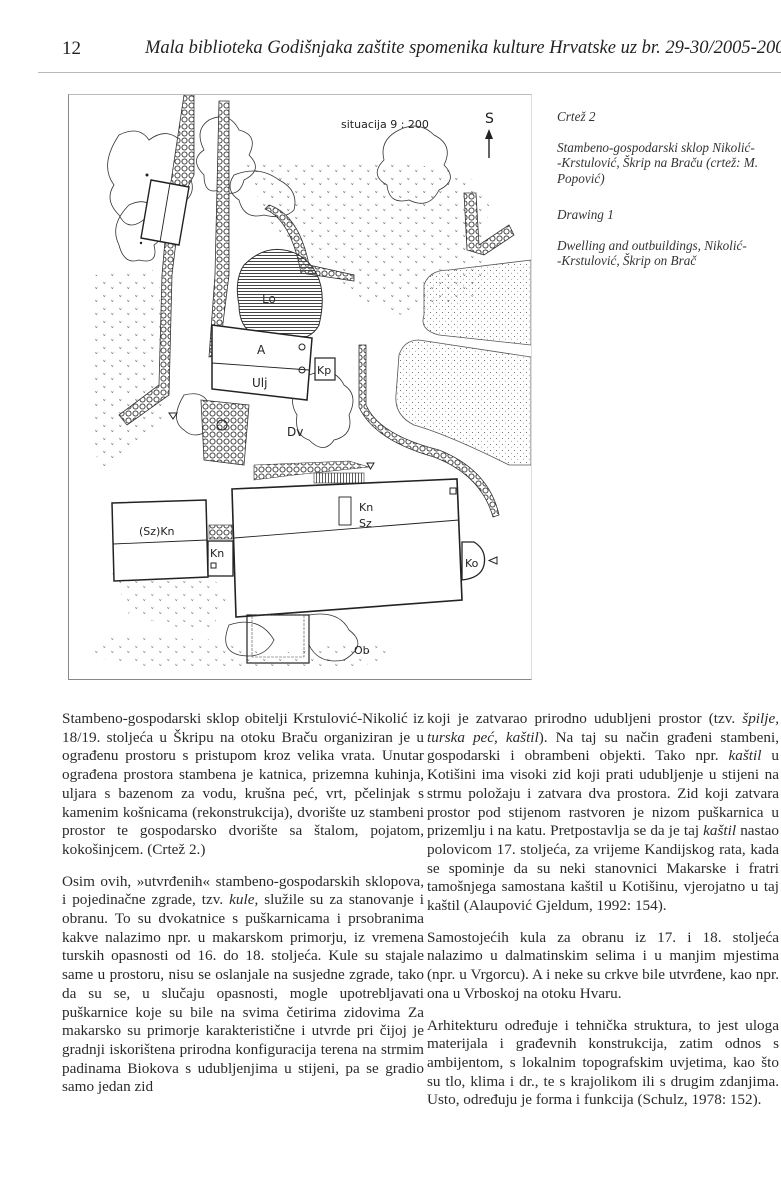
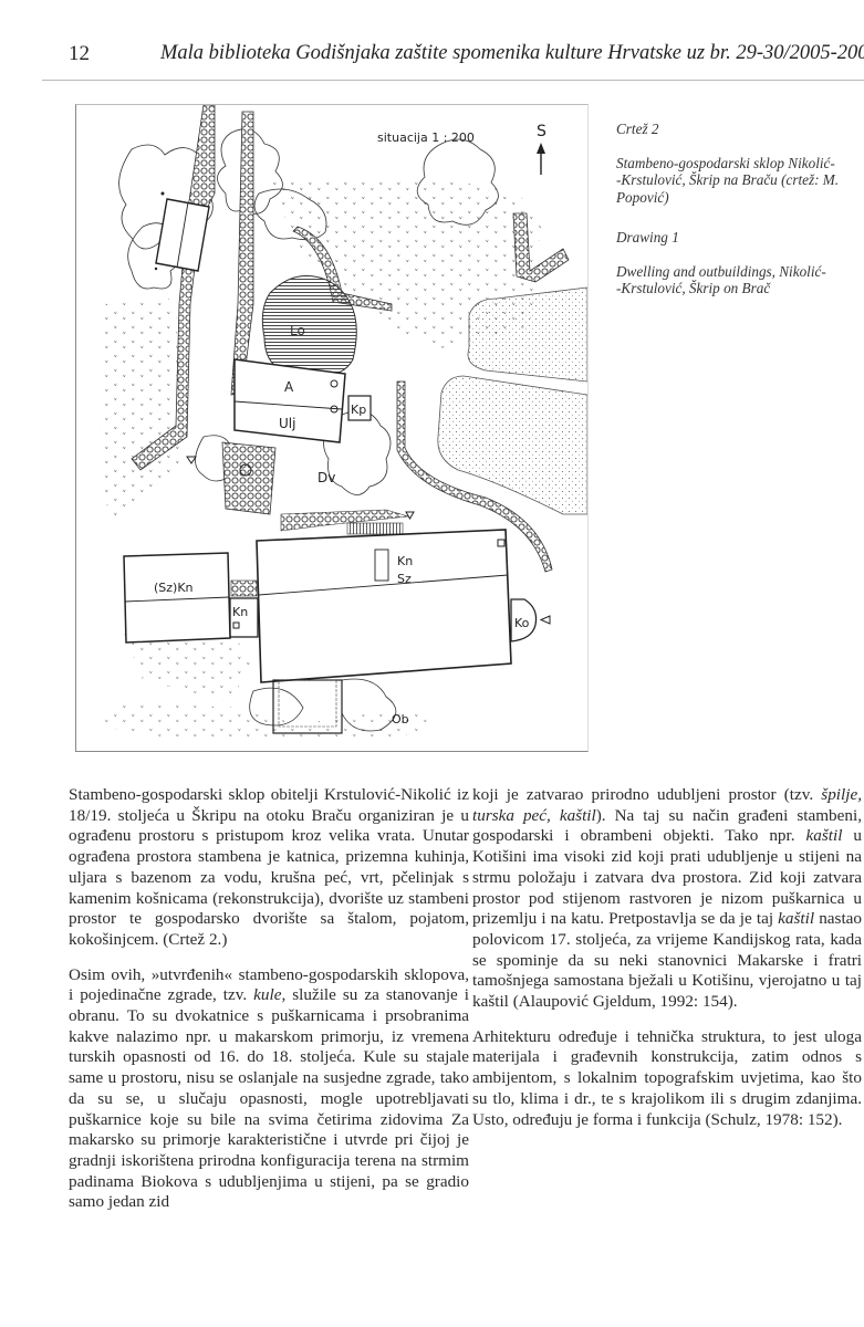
  12
  Mala biblioteka Godišnjaka zaštite spomenika kulture Hrvatske uz br. 29-30/2005-200
- situacija 9 : 200
+ situacija 1 : 200
  S
  Lo
  A
  Ulj
  Kp
  Dv
  Kn
  Sz
  Ko
  Kn
  (Sz)Kn
  Ob
  Crtež 2
  Stambeno-gospodarski sklop Nikolić-
  -Krstulović, Škrip na Braču (crtež: M. Popović)
  Drawing 1
  Dwelling and outbuildings, Nikolić-
  -Krstulović, Škrip on Brač
  Stambeno-gospodarski sklop obitelji Krstulović-Nikolić iz 18/19. stoljeća u Škripu na otoku Braču organiziran je u ograđenu prostoru s pristupom kroz velika vrata. Unutar ograđena prostora stambena je katnica, prizemna kuhinja, uljara s bazenom za vodu, krušna peć, vrt, pčelinjak s kamenim košnicama (rekonstrukcija), dvorište uz stambeni prostor te gospodarsko dvorište sa štalom, pojatom, kokošinjcem. (Crtež 2.)
  Osim ovih, »utvrđenih« stambeno-gospodarskih sklopova, i pojedinačne zgrade, tzv. kule, služile su za stanovanje i obranu. To su dvokatnice s puškarnicama i prsobranima kakve nalazimo npr. u makarskom primorju, iz vremena turskih opasnosti od 16. do 18. stoljeća. Kule su stajale same u prostoru, nisu se oslanjale na susjedne zgrade, tako da su se, u slučaju opasnosti, mogle upotrebljavati puškarnice koje su bile na svima četirima zidovima Za makarsko su primorje karakteristične i utvrde pri čijoj je gradnji iskorištena prirodna konfiguracija terena na strmim padinama Biokova s udubljenjima u stijeni, pa se gradio samo jedan zid
- koji je zatvarao prirodno udubljeni prostor (tzv. špilje, turska peć, kaštil). Na taj su način građeni stambeni, gospodarski i obrambeni objekti. Tako npr. kaštil u Kotišini ima visoki zid koji prati udubljenje u stijeni na strmu položaju i zatvara dva prostora. Zid koji zatvara prostor pod stijenom rastvoren je nizom puškarnica u prizemlju i na katu. Pretpostavlja se da je taj kaštil nastao polovicom 17. stoljeća, za vrijeme Kandijskog rata, kada se spominje da su neki stanovnici Makarske i fratri tamošnjega samostana kaštil u Kotišinu, vjerojatno u taj kaštil (Alaupović Gjeldum, 1992: 154).
+ koji je zatvarao prirodno udubljeni prostor (tzv. špilje, turska peć, kaštil). Na taj su način građeni stambeni, gospodarski i obrambeni objekti. Tako npr. kaštil u Kotišini ima visoki zid koji prati udubljenje u stijeni na strmu položaju i zatvara dva prostora. Zid koji zatvara prostor pod stijenom rastvoren je nizom puškarnica u prizemlju i na katu. Pretpostavlja se da je taj kaštil nastao polovicom 17. stoljeća, za vrijeme Kandijskog rata, kada se spominje da su neki stanovnici Makarske i fratri tamošnjega samostana bježali u Kotišinu, vjerojatno u taj kaštil (Alaupović Gjeldum, 1992: 154).
- Samostojećih kula za obranu iz 17. i 18. stoljeća nalazimo u dalmatinskim selima i u manjim mjestima (npr. u Vrgorcu). A i neke su crkve bile utvrđene, kao npr. ona u Vrboskoj na otoku Hvaru.
  Arhitekturu određuje i tehnička struktura, to jest uloga materijala i građevnih konstrukcija, zatim odnos s ambijentom, s lokalnim topografskim uvjetima, kao što su tlo, klima i dr., te s krajolikom ili s drugim zdanjima. Usto, određuju je forma i funkcija (Schulz, 1978: 152).
